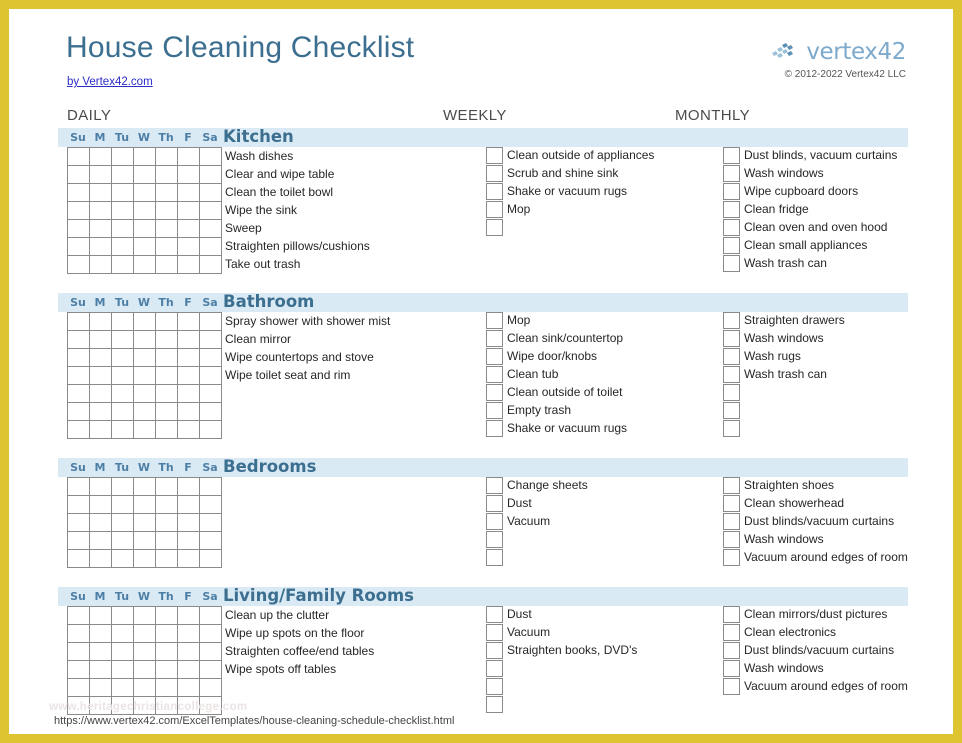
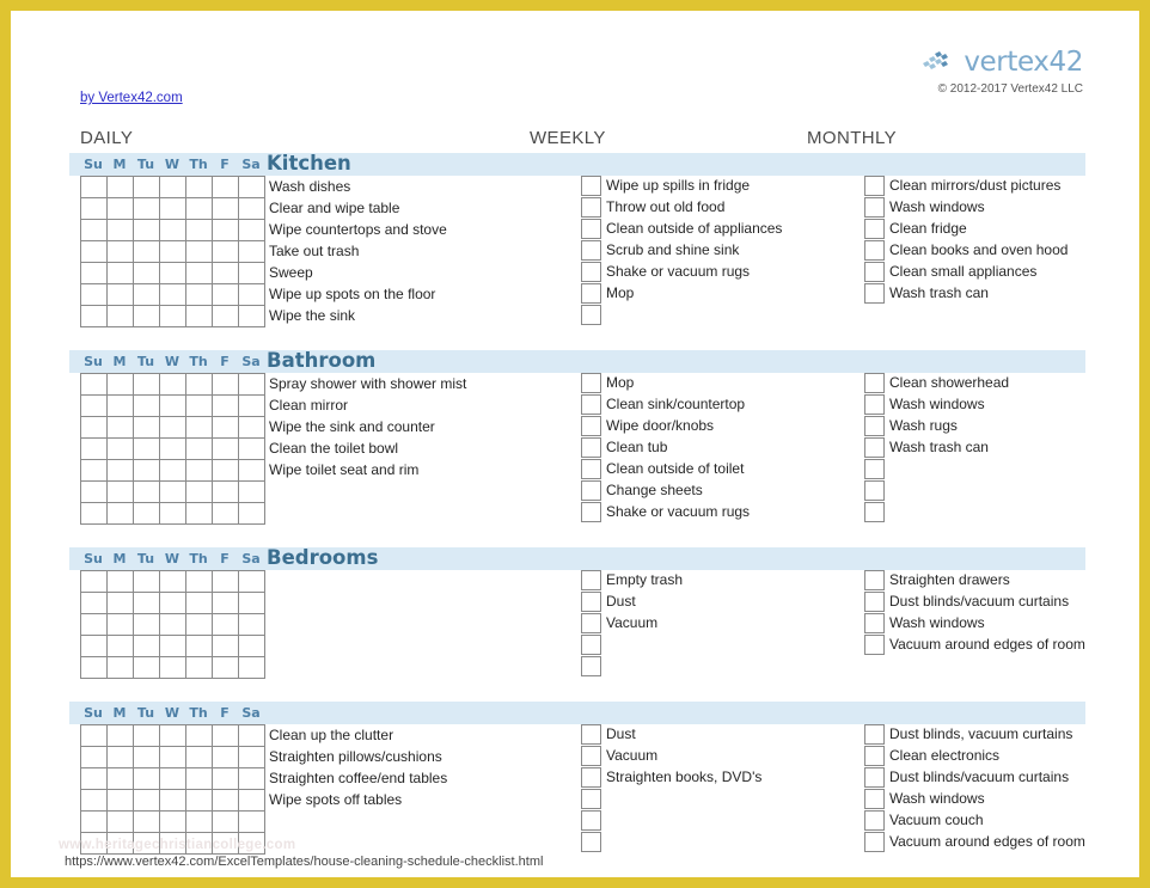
- House Cleaning Checklist
  by Vertex42.com
  vertex42
- © 2012-2022 Vertex42 LLC
+ © 2012-2017 Vertex42 LLC
  DAILY
  WEEKLY
  MONTHLY
  Su
  M
  Tu
  W
  Th
  F
  Sa
  Kitchen
  Wash dishes
  Clear and wipe table
- Clean the toilet bowl
+ Wipe countertops and stove
- Wipe the sink
+ Take out trash
  Sweep
- Straighten pillows/cushions
+ Wipe up spots on the floor
- Take out trash
+ Wipe the sink
+ Wipe up spills in fridge
+ Throw out old food
  Clean outside of appliances
  Scrub and shine sink
  Shake or vacuum rugs
  Mop
- Dust blinds, vacuum curtains
+ Clean mirrors/dust pictures
  Wash windows
- Wipe cupboard doors
  Clean fridge
- Clean oven and oven hood
+ Clean books and oven hood
  Clean small appliances
  Wash trash can
  Su
  M
  Tu
  W
  Th
  F
  Sa
  Bathroom
  Spray shower with shower mist
  Clean mirror
+ Wipe the sink and counter
- Wipe countertops and stove
+ Clean the toilet bowl
  Wipe toilet seat and rim
  Mop
  Clean sink/countertop
  Wipe door/knobs
  Clean tub
  Clean outside of toilet
- Empty trash
+ Change sheets
  Shake or vacuum rugs
- Straighten drawers
+ Clean showerhead
  Wash windows
  Wash rugs
  Wash trash can
  Su
  M
  Tu
  W
  Th
  F
  Sa
  Bedrooms
- Change sheets
+ Empty trash
  Dust
  Vacuum
- Straighten shoes
- Clean showerhead
+ Straighten drawers
  Dust blinds/vacuum curtains
  Wash windows
  Vacuum around edges of room
  Su
  M
  Tu
  W
  Th
  F
  Sa
- Living/Family Rooms
  Clean up the clutter
- Wipe up spots on the floor
+ Straighten pillows/cushions
  Straighten coffee/end tables
  Wipe spots off tables
  Dust
  Vacuum
  Straighten books, DVD's
- Clean mirrors/dust pictures
+ Dust blinds, vacuum curtains
  Clean electronics
  Dust blinds/vacuum curtains
  Wash windows
+ Vacuum couch
  Vacuum around edges of room
  www.heritagechristiancollege.com
  https://www.vertex42.com/ExcelTemplates/house-cleaning-schedule-checklist.html
